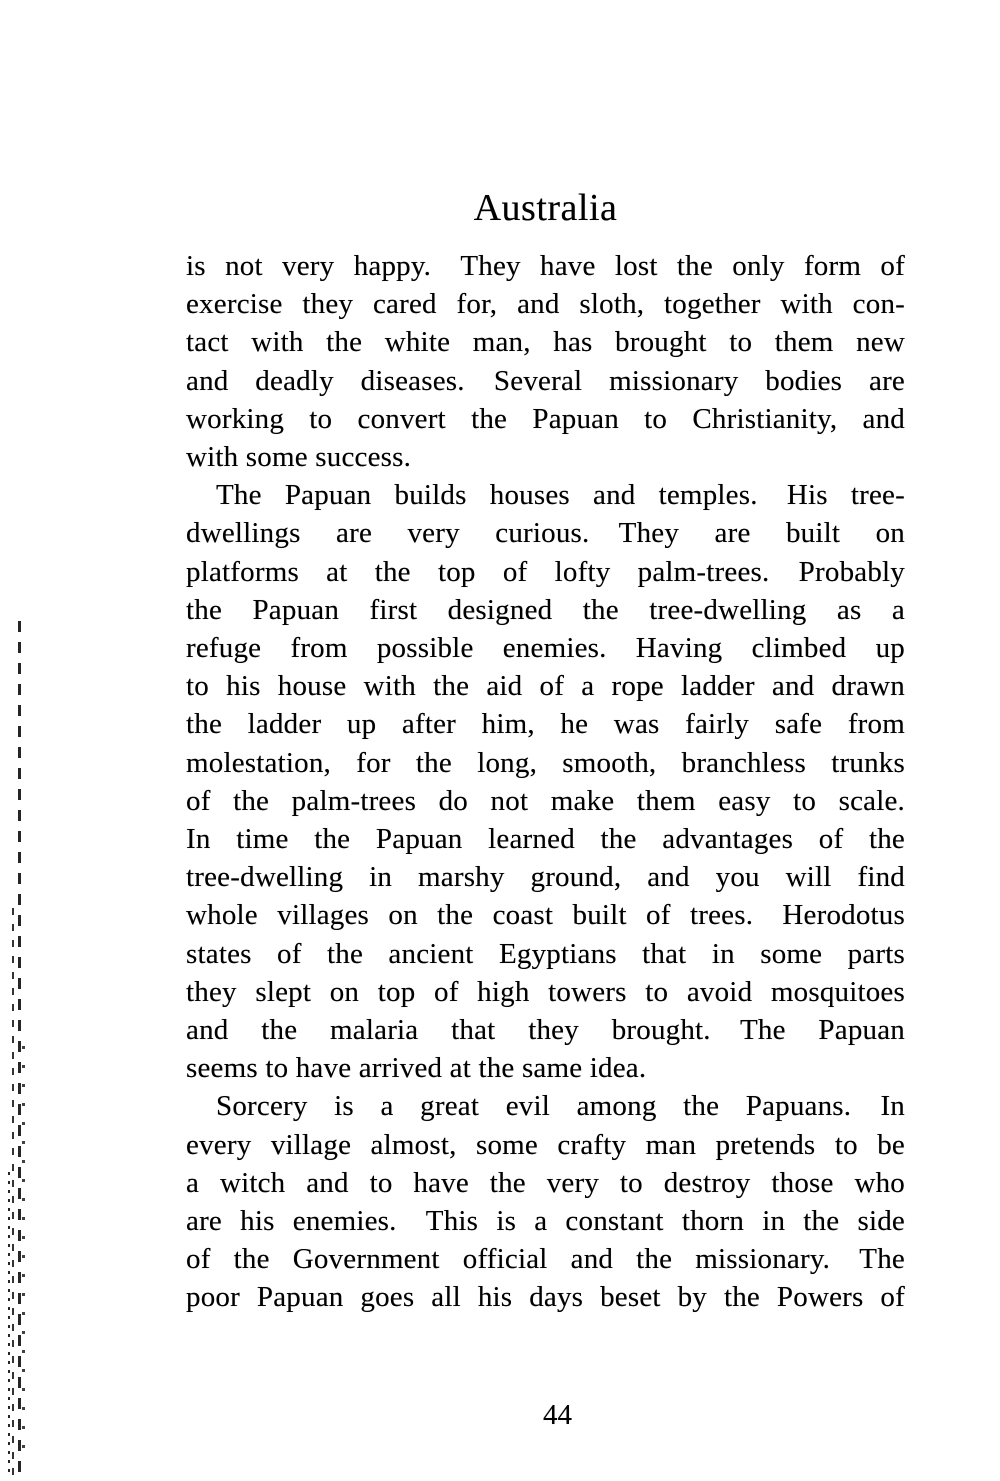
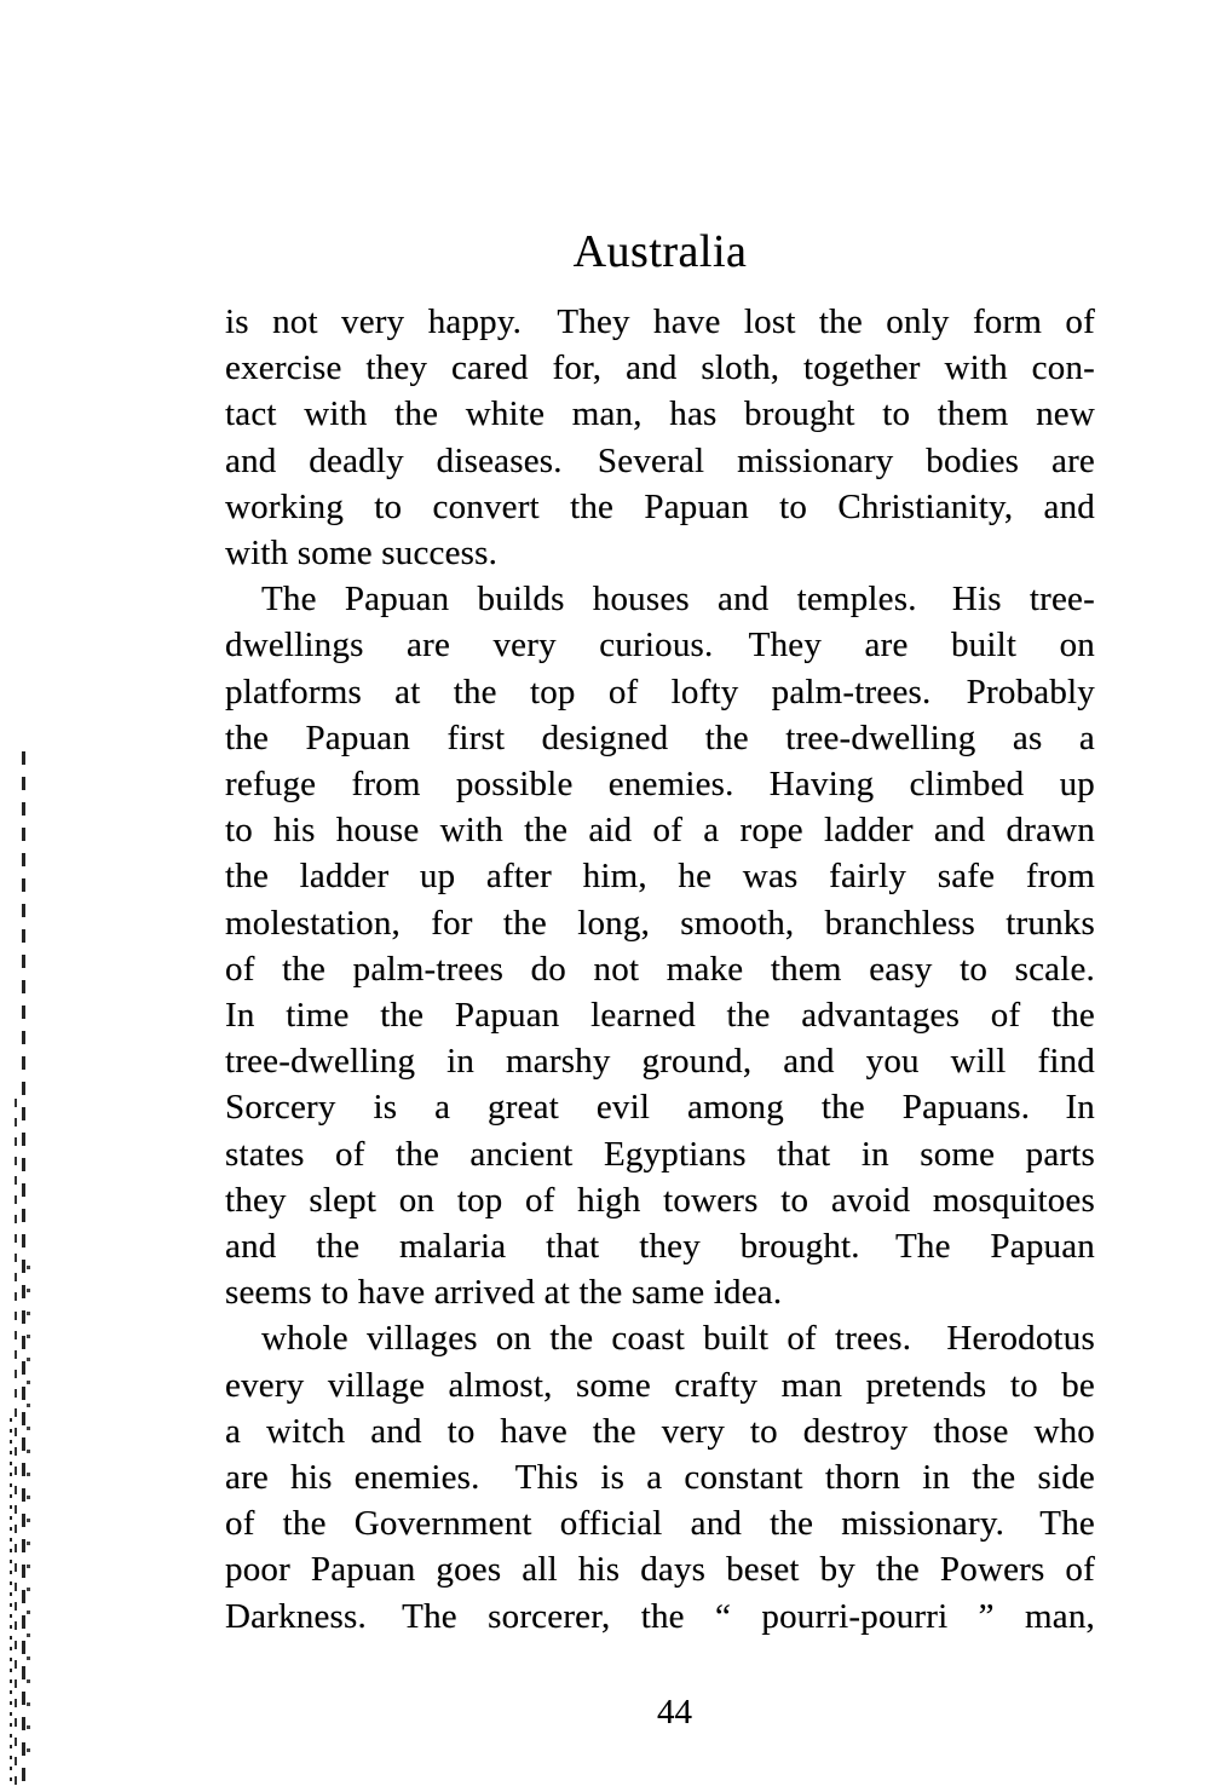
  Australia
  is not very happy. They have lost the only form of
  exercise they cared for, and sloth, together with con-
  tact with the white man, has brought to them new
  and deadly diseases. Several missionary bodies are
  working to convert the Papuan to Christianity, and
  with some success.
  The Papuan builds houses and temples. His tree-
  dwellings are very curious. They are built on
  platforms at the top of lofty palm-trees. Probably
  the Papuan first designed the tree-dwelling as a
  refuge from possible enemies. Having climbed up
  to his house with the aid of a rope ladder and drawn
  the ladder up after him, he was fairly safe from
  molestation, for the long, smooth, branchless trunks
  of the palm-trees do not make them easy to scale.
  In time the Papuan learned the advantages of the
  tree-dwelling in marshy ground, and you will find
- whole villages on the coast built of trees. Herodotus
+ Sorcery is a great evil among the Papuans. In
  states of the ancient Egyptians that in some parts
  they slept on top of high towers to avoid mosquitoes
  and the malaria that they brought. The Papuan
  seems to have arrived at the same idea.
- Sorcery is a great evil among the Papuans. In
+ whole villages on the coast built of trees. Herodotus
  every village almost, some crafty man pretends to be
  a witch and to have the very to destroy those who
  are his enemies. This is a constant thorn in the side
  of the Government official and the missionary. The
  poor Papuan goes all his days beset by the Powers of
+ Darkness. The sorcerer, the “ pourri-pourri ” man,
  44
